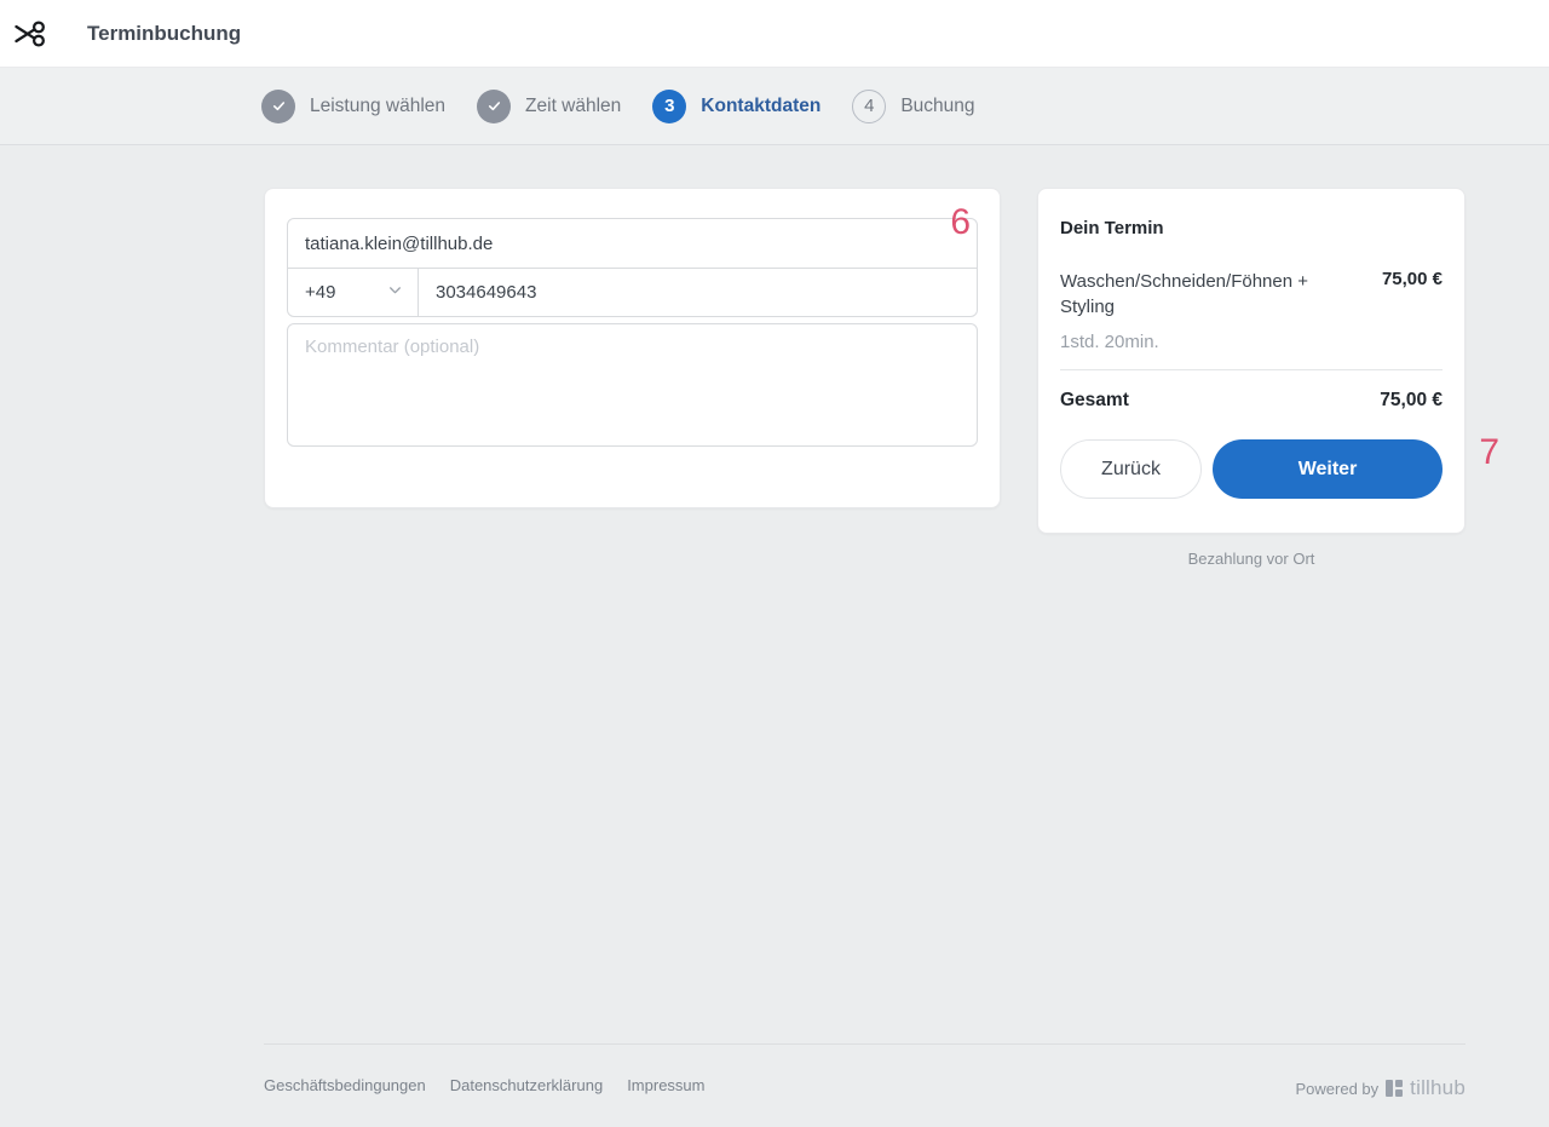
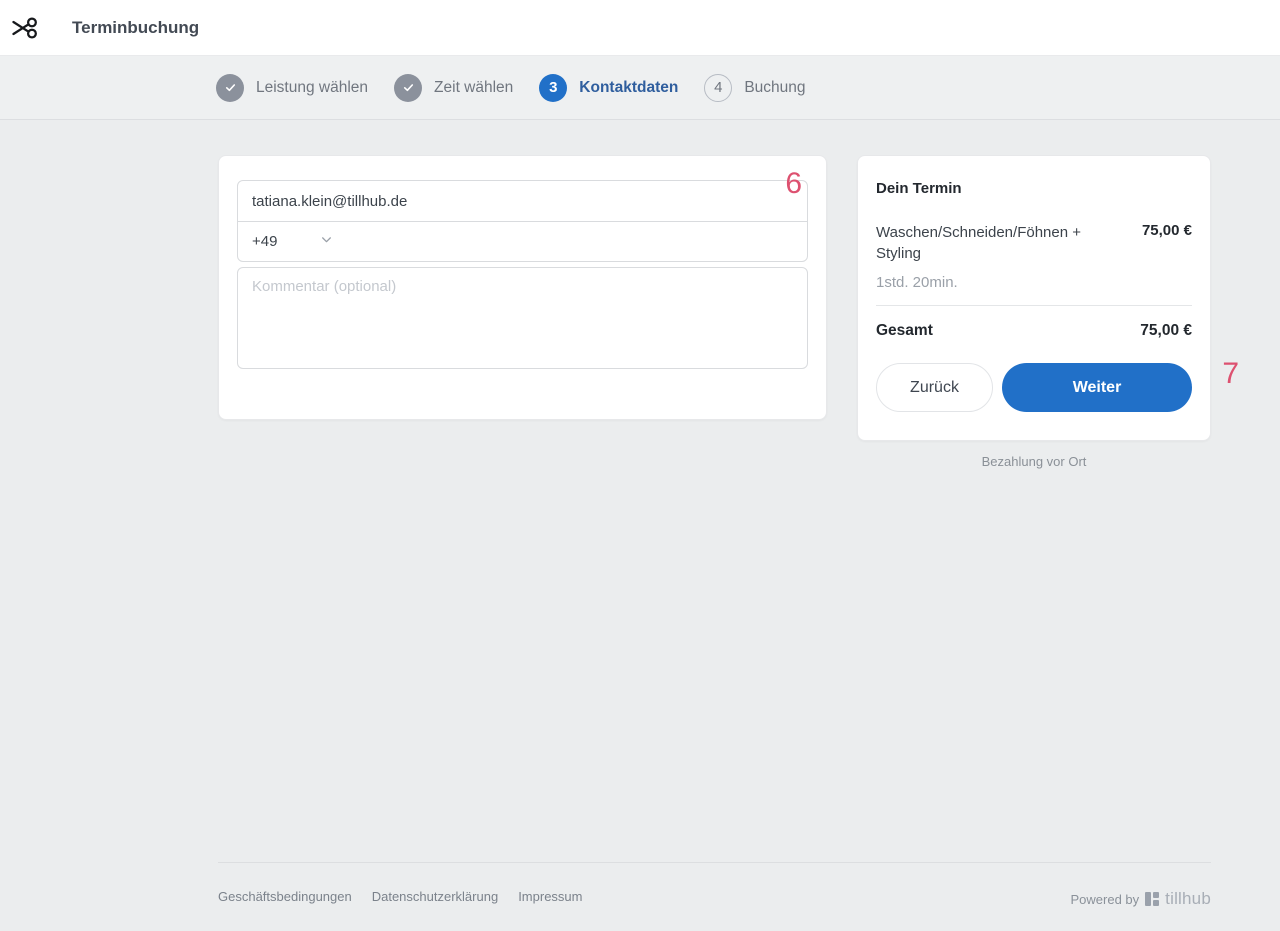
  Terminbuchung
  Leistung wählen
  Zeit wählen
  3
  Kontaktdaten
  4
  Buchung
  6
  tatiana.klein@tillhub.de
  +49
- 3034649643
  Kommentar (optional)
  Dein Termin
  Waschen/Schneiden/Föhnen + Styling
  75,00 €
  1std. 20min.
  Gesamt
  75,00 €
  Zurück
  Weiter
  7
  Bezahlung vor Ort
  Geschäftsbedingungen
  Datenschutzerklärung
  Impressum
  Powered by
  tillhub
